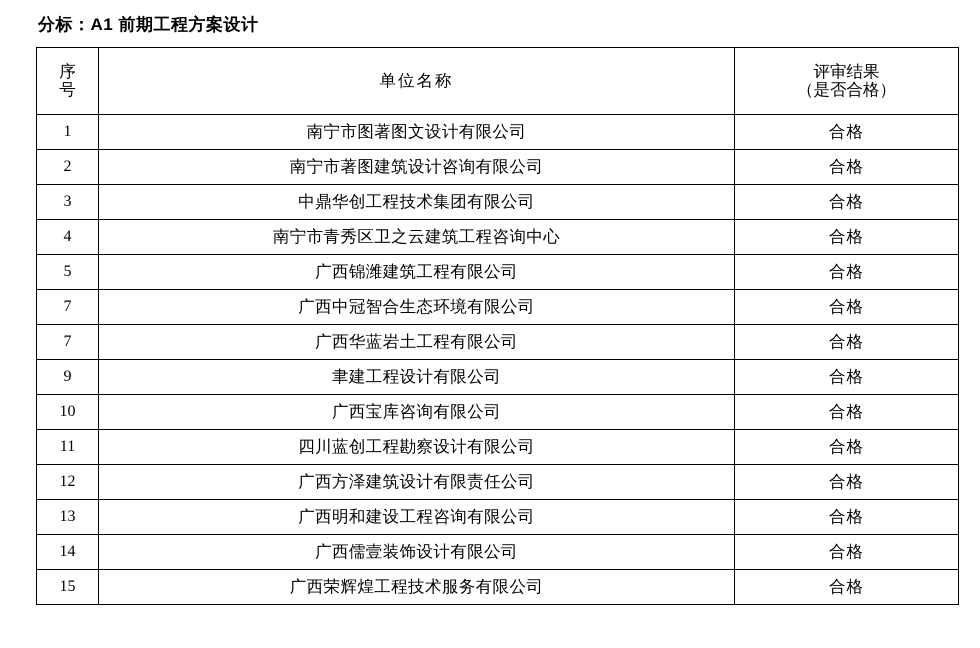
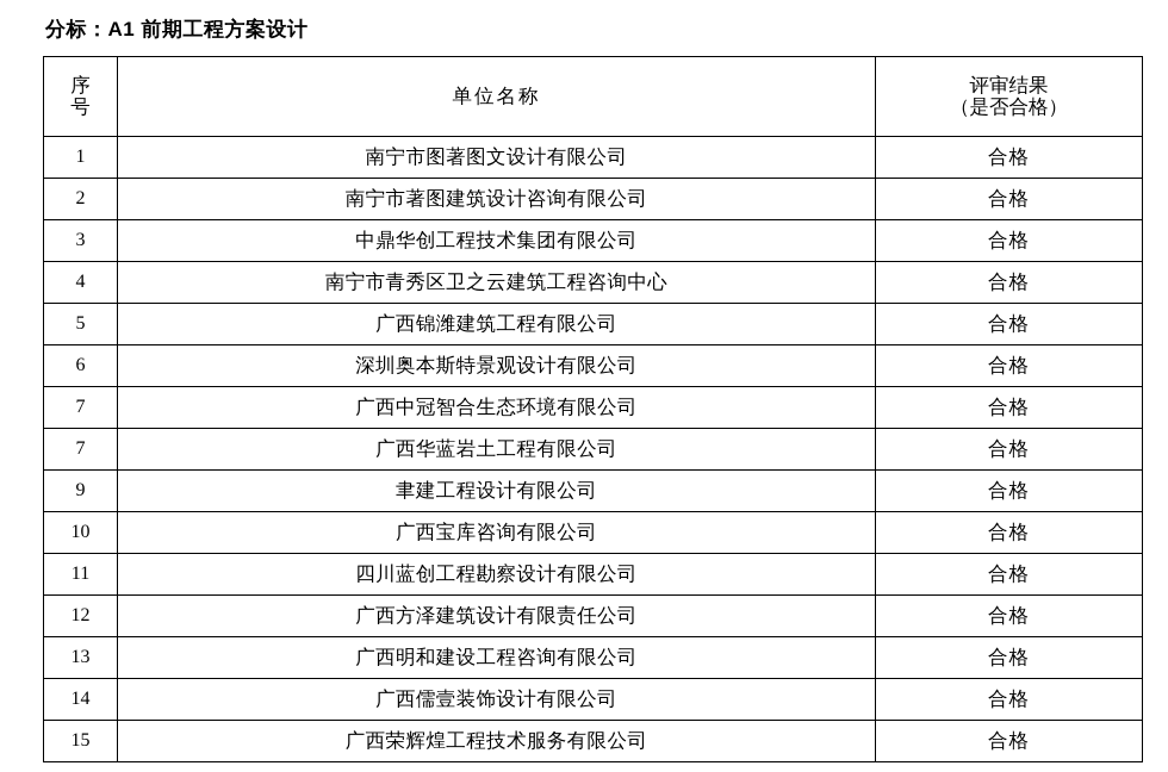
  分标：A1 前期工程方案设计
  序 号	单位名称	评审结果 （是否合格）
  1	南宁市图著图文设计有限公司	合格
  2	南宁市著图建筑设计咨询有限公司	合格
  3	中鼎华创工程技术集团有限公司	合格
  4	南宁市青秀区卫之云建筑工程咨询中心	合格
  5	广西锦潍建筑工程有限公司	合格
+ 6	深圳奥本斯特景观设计有限公司	合格
  7	广西中冠智合生态环境有限公司	合格
  7	广西华蓝岩土工程有限公司	合格
  9	聿建工程设计有限公司	合格
  10	广西宝库咨询有限公司	合格
  11	四川蓝创工程勘察设计有限公司	合格
  12	广西方泽建筑设计有限责任公司	合格
  13	广西明和建设工程咨询有限公司	合格
  14	广西儒壹装饰设计有限公司	合格
  15	广西荣辉煌工程技术服务有限公司	合格
